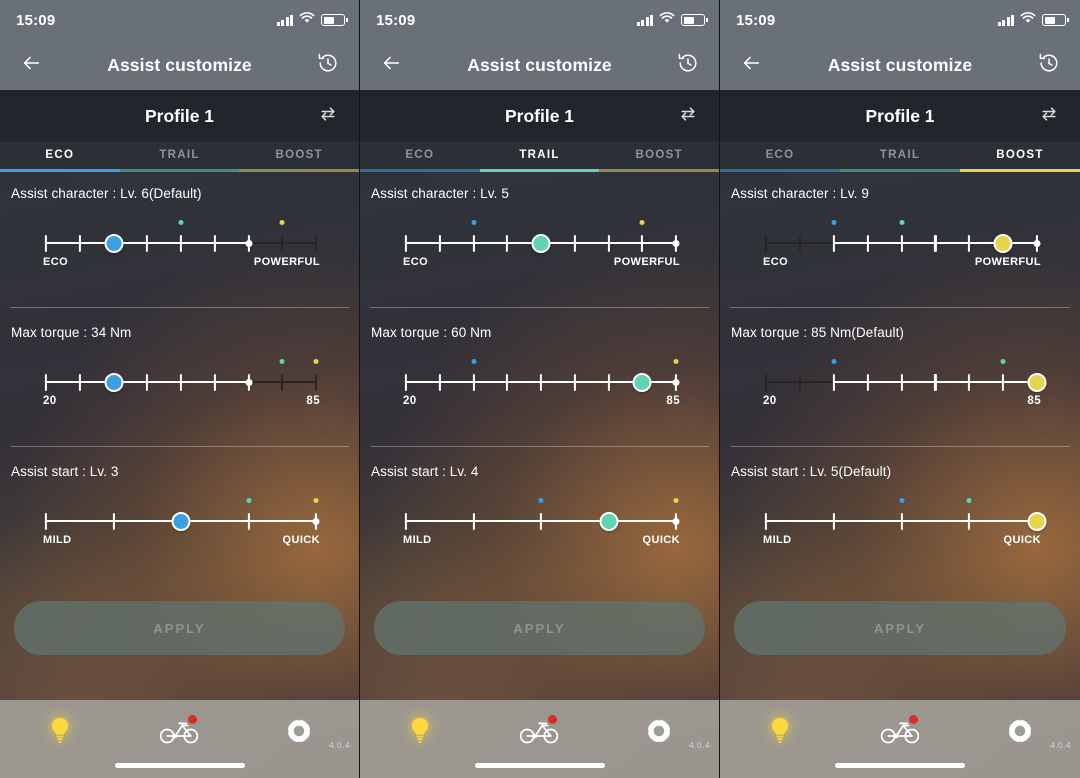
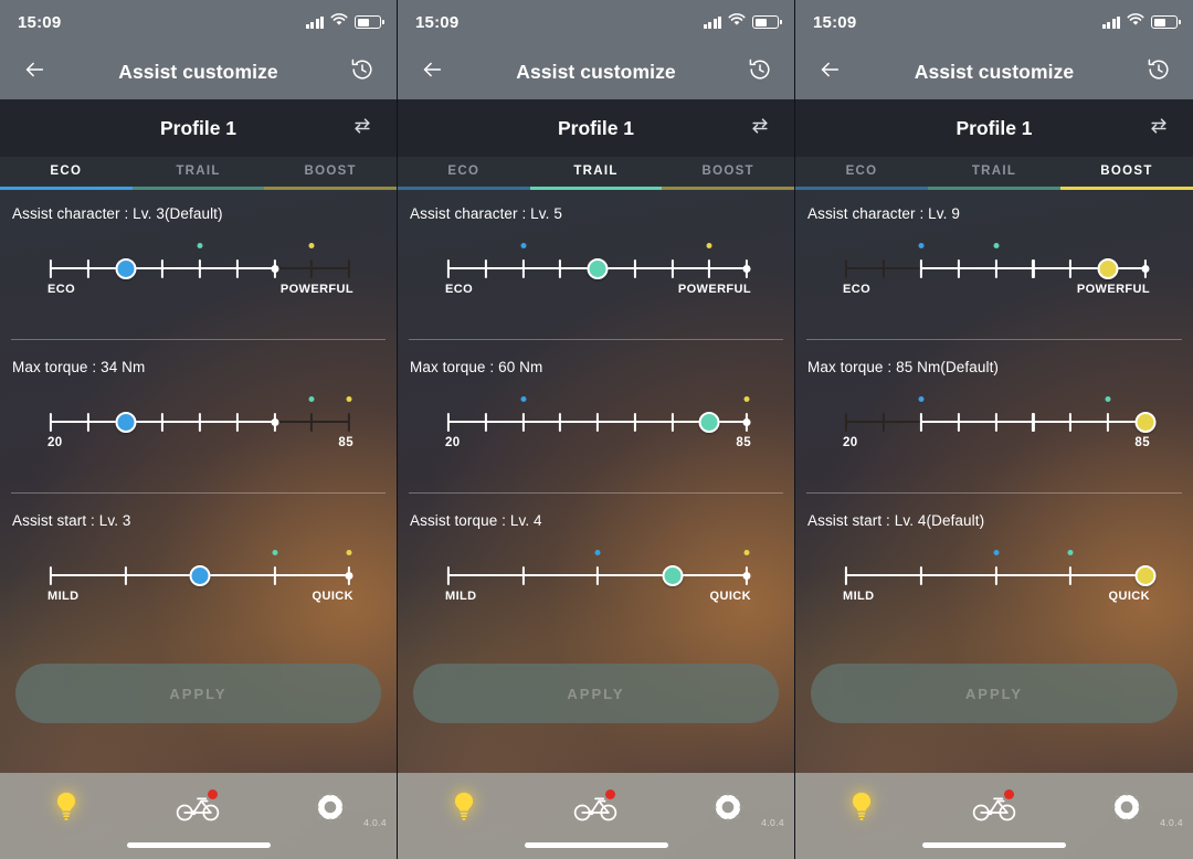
  15:09
  Assist customize
  Profile 1
  ECO
  TRAIL
  BOOST
- Assist character : Lv. 6(Default)
+ Assist character : Lv. 3(Default)
  ECO
  POWERFUL
  Max torque : 34 Nm
  20
  85
  Assist start : Lv. 3
  MILD
  QUICK
  APPLY
  4.0.4
  15:09
  Assist customize
  Profile 1
  ECO
  TRAIL
  BOOST
  Assist character : Lv. 5
  ECO
  POWERFUL
  Max torque : 60 Nm
  20
  85
- Assist start : Lv. 4
+ Assist torque : Lv. 4
  MILD
  QUICK
  APPLY
  4.0.4
  15:09
  Assist customize
  Profile 1
  ECO
  TRAIL
  BOOST
  Assist character : Lv. 9
  ECO
  POWERFUL
  Max torque : 85 Nm(Default)
  20
  85
- Assist start : Lv. 5(Default)
+ Assist start : Lv. 4(Default)
  MILD
  QUICK
  APPLY
  4.0.4
